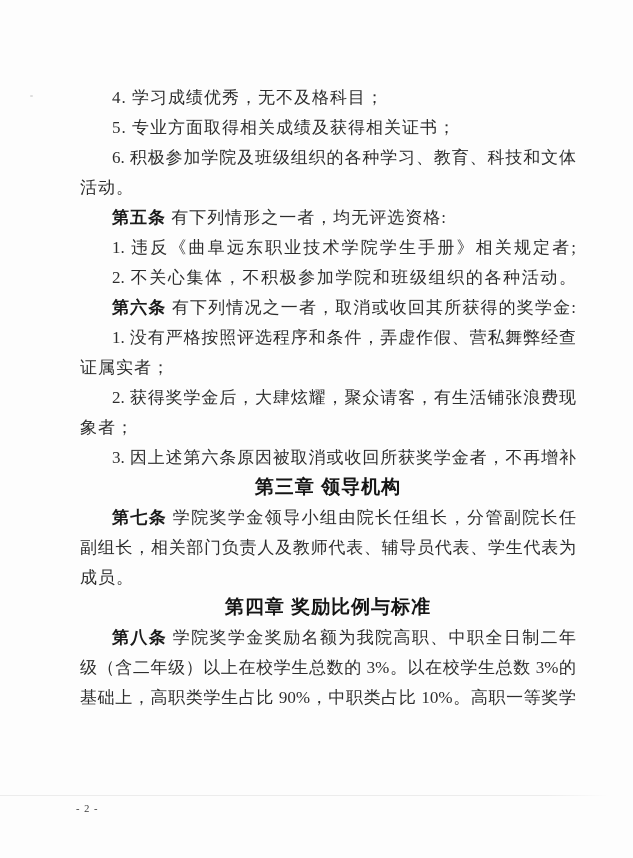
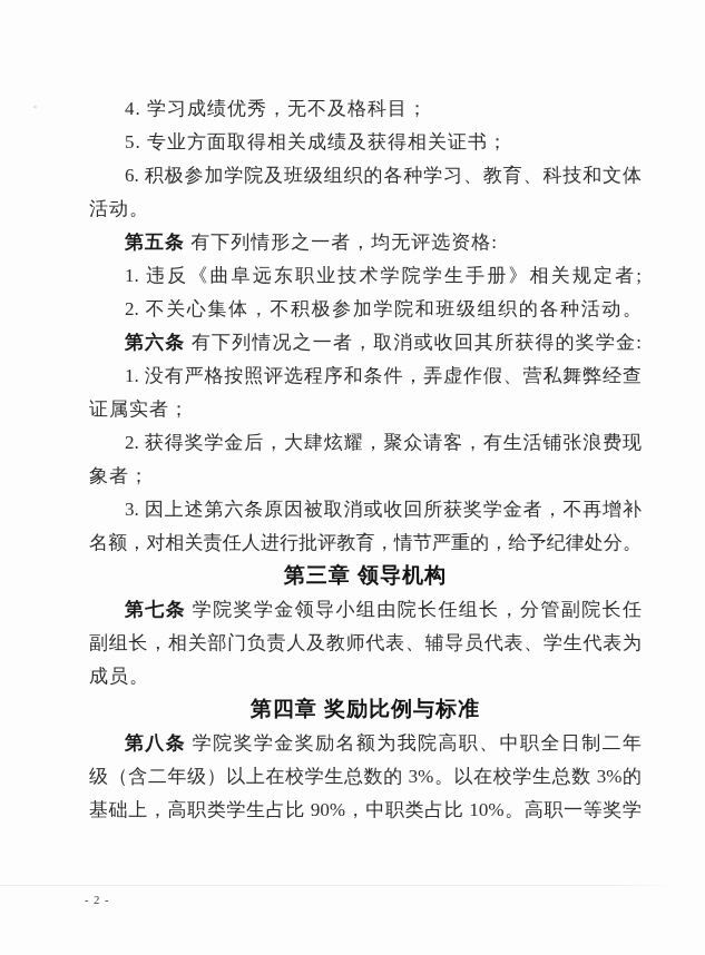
  4. 学习成绩优秀，无不及格科目；
  5. 专业方面取得相关成绩及获得相关证书；
  6. 积极参加学院及班级组织的各种学习、教育、科技和文体
  活动。
  第五条 有下列情形之一者，均无评选资格:
  1. 违反《曲阜远东职业技术学院学生手册》相关规定者;
  2. 不关心集体，不积极参加学院和班级组织的各种活动。
  第六条 有下列情况之一者，取消或收回其所获得的奖学金:
  1. 没有严格按照评选程序和条件，弄虚作假、营私舞弊经查
  证属实者；
  2. 获得奖学金后，大肆炫耀，聚众请客，有生活铺张浪费现
  象者；
  3. 因上述第六条原因被取消或收回所获奖学金者，不再增补
+ 名额，对相关责任人进行批评教育，情节严重的，给予纪律处分。
  第三章 领导机构
  第七条 学院奖学金领导小组由院长任组长，分管副院长任
  副组长，相关部门负责人及教师代表、辅导员代表、学生代表为
  成员。
  第四章 奖励比例与标准
  第八条 学院奖学金奖励名额为我院高职、中职全日制二年
  级（含二年级）以上在校学生总数的 3%。以在校学生总数 3%的
  基础上，高职类学生占比 90%，中职类占比 10%。高职一等奖学
  - 2 -
